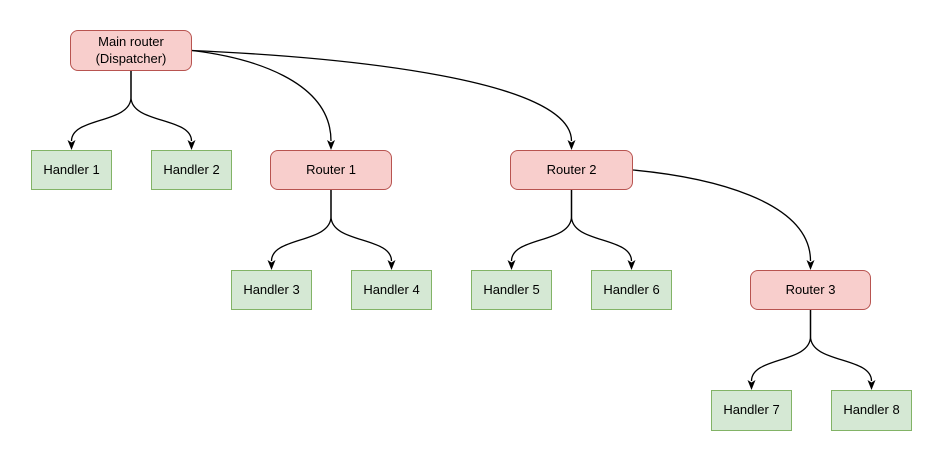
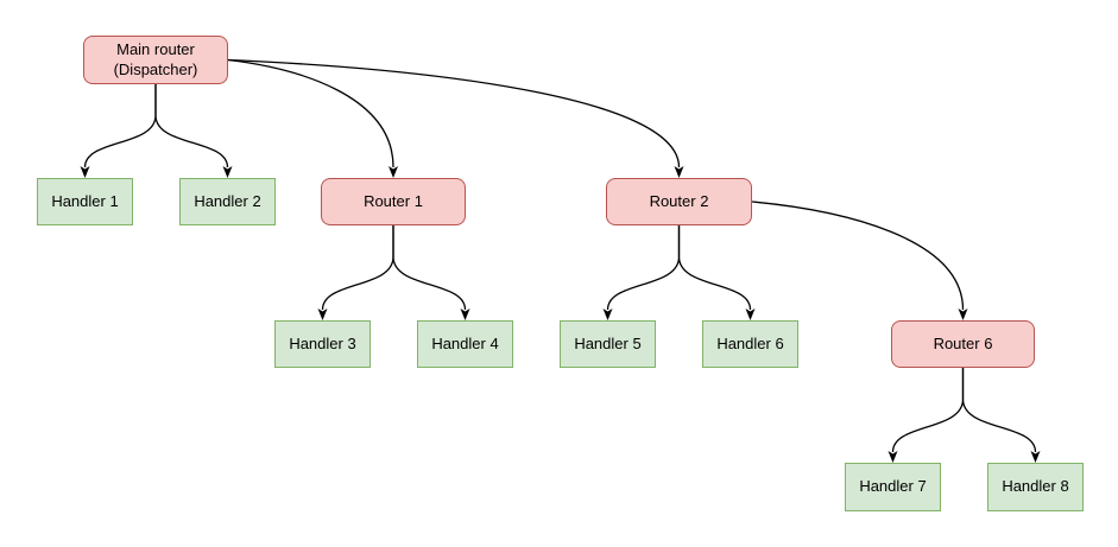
  Main router
  (Dispatcher)
  Handler 1
  Handler 2
  Router 1
  Router 2
  Handler 3
  Handler 4
  Handler 5
  Handler 6
- Router 3
+ Router 6
  Handler 7
  Handler 8
